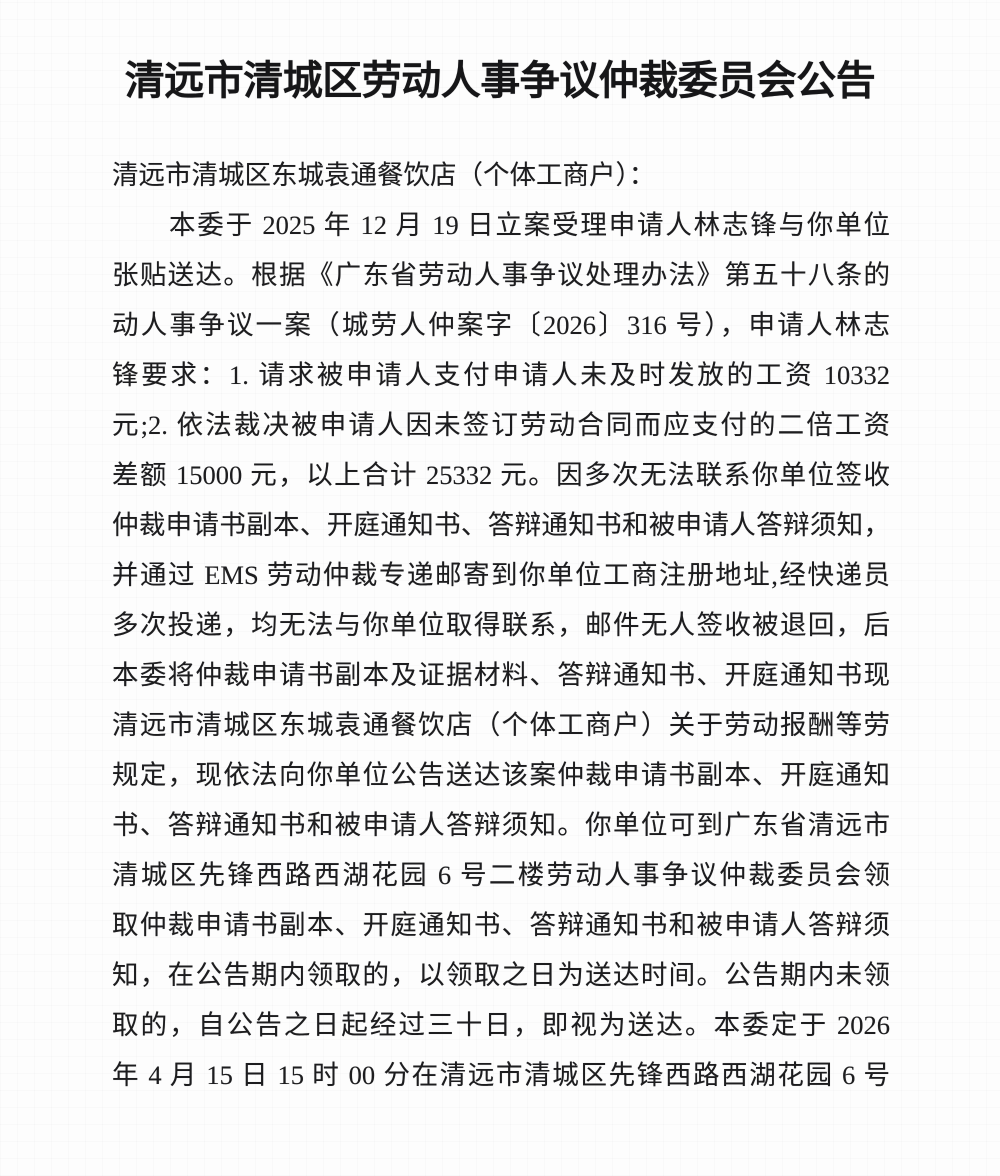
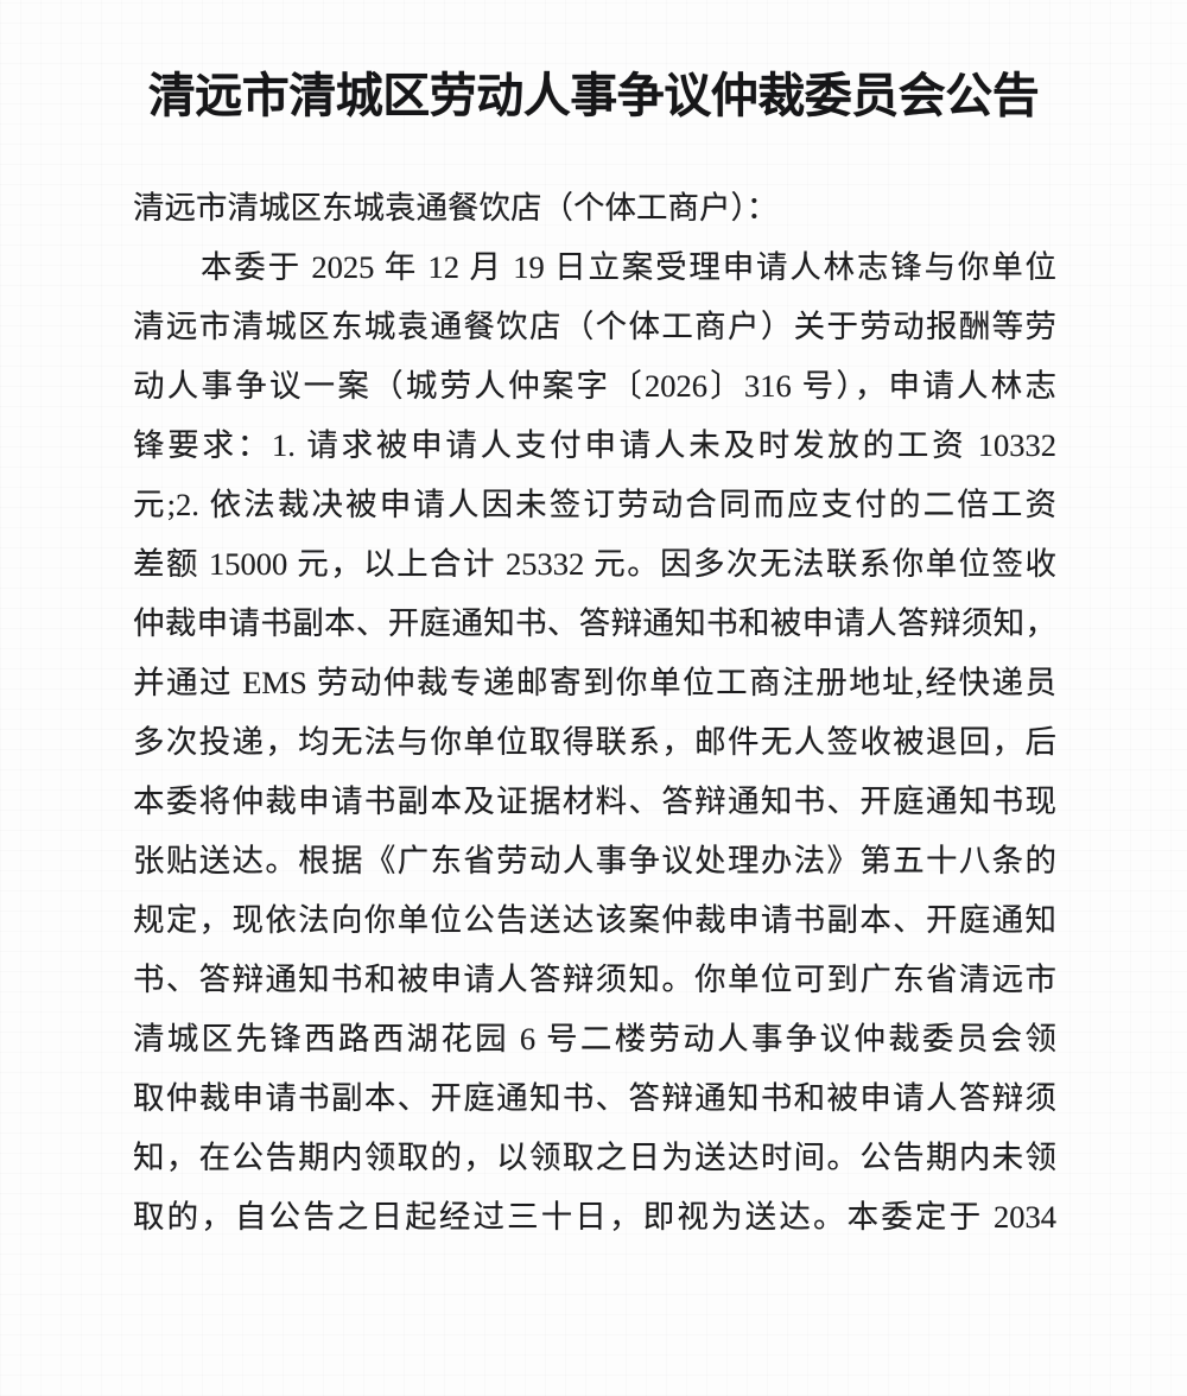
  清远市清城区劳动人事争议仲裁委员会公告
  清远市清城区东城袁通餐饮店（个体工商户）：
  本委于 2025 年 12 月 19 日立案受理申请人林志锋与你单位
- 张贴送达。根据《广东省劳动人事争议处理办法》第五十八条的
+ 清远市清城区东城袁通餐饮店（个体工商户）关于劳动报酬等劳
  动人事争议一案（城劳人仲案字〔2026〕316 号），申请人林志
  锋要求：1. 请求被申请人支付申请人未及时发放的工资 10332
  元;2. 依法裁决被申请人因未签订劳动合同而应支付的二倍工资
  差额 15000 元，以上合计 25332 元。因多次无法联系你单位签收
  仲裁申请书副本、开庭通知书、答辩通知书和被申请人答辩须知，
  并通过 EMS 劳动仲裁专递邮寄到你单位工商注册地址,经快递员
  多次投递，均无法与你单位取得联系，邮件无人签收被退回，后
  本委将仲裁申请书副本及证据材料、答辩通知书、开庭通知书现
- 清远市清城区东城袁通餐饮店（个体工商户）关于劳动报酬等劳
+ 张贴送达。根据《广东省劳动人事争议处理办法》第五十八条的
  规定，现依法向你单位公告送达该案仲裁申请书副本、开庭通知
  书、答辩通知书和被申请人答辩须知。你单位可到广东省清远市
  清城区先锋西路西湖花园 6 号二楼劳动人事争议仲裁委员会领
  取仲裁申请书副本、开庭通知书、答辩通知书和被申请人答辩须
  知，在公告期内领取的，以领取之日为送达时间。公告期内未领
- 取的，自公告之日起经过三十日，即视为送达。本委定于 2026
+ 取的，自公告之日起经过三十日，即视为送达。本委定于 2034
- 年 4 月 15 日 15 时 00 分在清远市清城区先锋西路西湖花园 6 号
